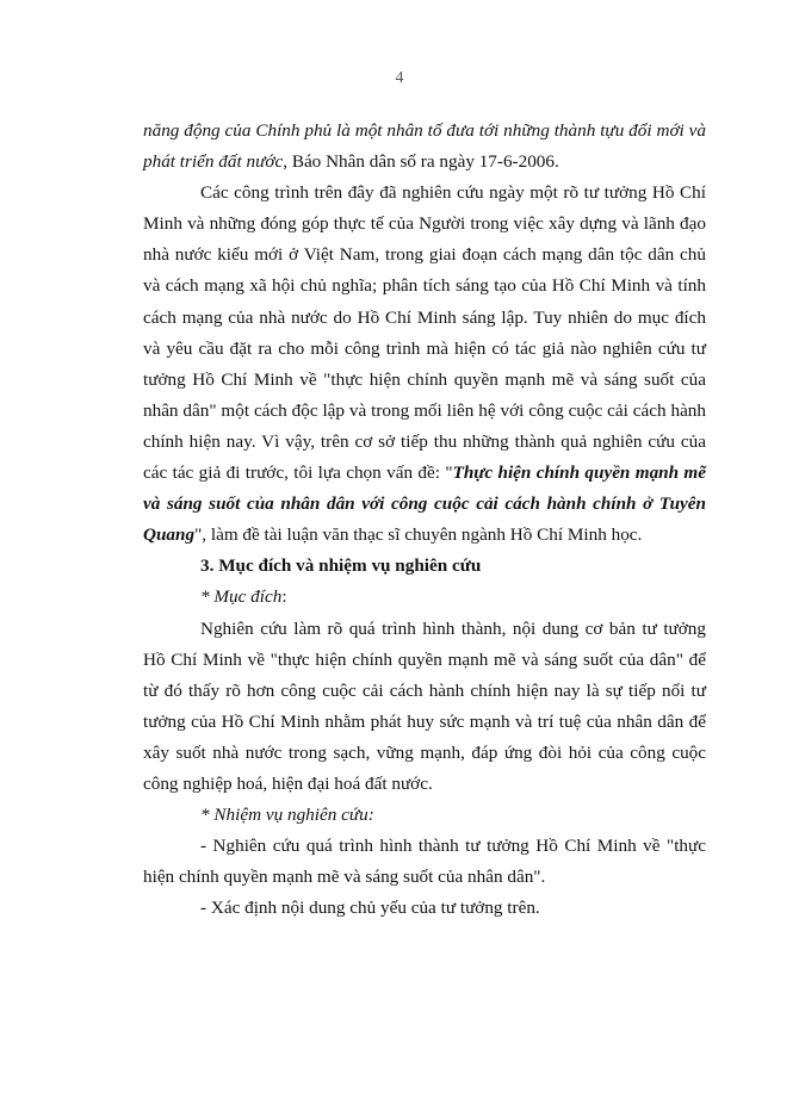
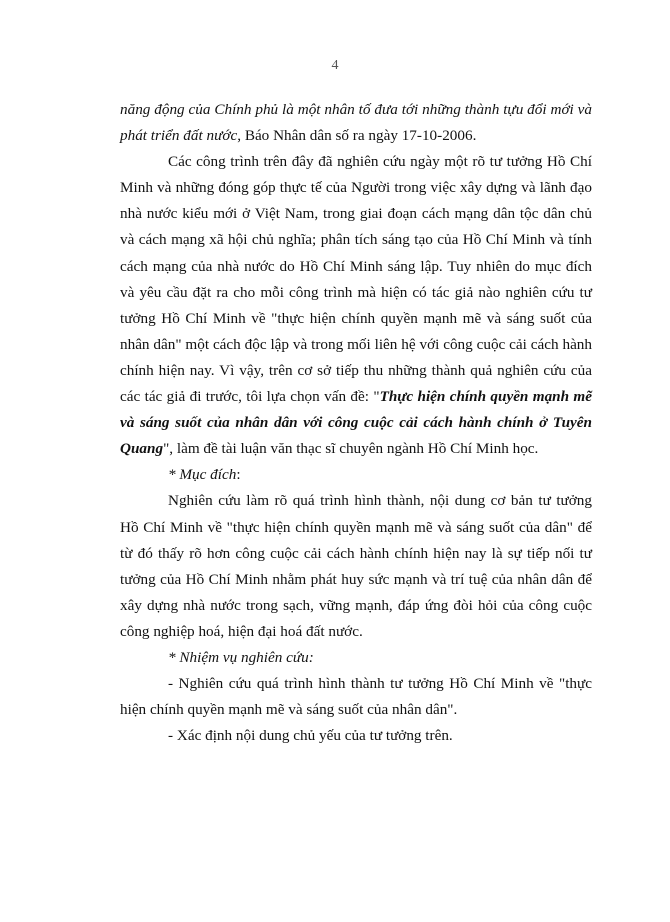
  4
- năng động của Chính phủ là một nhân tố đưa tới những thành tựu đổi mới và phát triển đất nước, Báo Nhân dân số ra ngày 17-6-2006.
+ năng động của Chính phủ là một nhân tố đưa tới những thành tựu đổi mới và phát triển đất nước, Báo Nhân dân số ra ngày 17-10-2006.
  Các công trình trên đây đã nghiên cứu ngày một rõ tư tưởng Hồ Chí Minh và những đóng góp thực tế của Người trong việc xây dựng và lãnh đạo nhà nước kiểu mới ở Việt Nam, trong giai đoạn cách mạng dân tộc dân chủ và cách mạng xã hội chủ nghĩa; phân tích sáng tạo của Hồ Chí Minh và tính cách mạng của nhà nước do Hồ Chí Minh sáng lập. Tuy nhiên do mục đích và yêu cầu đặt ra cho mỗi công trình mà hiện có tác giả nào nghiên cứu tư tưởng Hồ Chí Minh về "thực hiện chính quyền mạnh mẽ và sáng suốt của nhân dân" một cách độc lập và trong mối liên hệ với công cuộc cải cách hành chính hiện nay. Vì vậy, trên cơ sở tiếp thu những thành quả nghiên cứu của các tác giả đi trước, tôi lựa chọn vấn đề: "Thực hiện chính quyền mạnh mẽ và sáng suốt của nhân dân với công cuộc cải cách hành chính ở Tuyên Quang", làm đề tài luận văn thạc sĩ chuyên ngành Hồ Chí Minh học.
- 3. Mục đích và nhiệm vụ nghiên cứu
  * Mục đích:
- Nghiên cứu làm rõ quá trình hình thành, nội dung cơ bản tư tưởng Hồ Chí Minh về "thực hiện chính quyền mạnh mẽ và sáng suốt của dân" để từ đó thấy rõ hơn công cuộc cải cách hành chính hiện nay là sự tiếp nối tư tưởng của Hồ Chí Minh nhằm phát huy sức mạnh và trí tuệ của nhân dân để xây suốt nhà nước trong sạch, vững mạnh, đáp ứng đòi hỏi của công cuộc công nghiệp hoá, hiện đại hoá đất nước.
+ Nghiên cứu làm rõ quá trình hình thành, nội dung cơ bản tư tưởng Hồ Chí Minh về "thực hiện chính quyền mạnh mẽ và sáng suốt của dân" để từ đó thấy rõ hơn công cuộc cải cách hành chính hiện nay là sự tiếp nối tư tưởng của Hồ Chí Minh nhằm phát huy sức mạnh và trí tuệ của nhân dân để xây dựng nhà nước trong sạch, vững mạnh, đáp ứng đòi hỏi của công cuộc công nghiệp hoá, hiện đại hoá đất nước.
  * Nhiệm vụ nghiên cứu:
  - Nghiên cứu quá trình hình thành tư tưởng Hồ Chí Minh về "thực hiện chính quyền mạnh mẽ và sáng suốt của nhân dân".
  - Xác định nội dung chủ yếu của tư tưởng trên.
